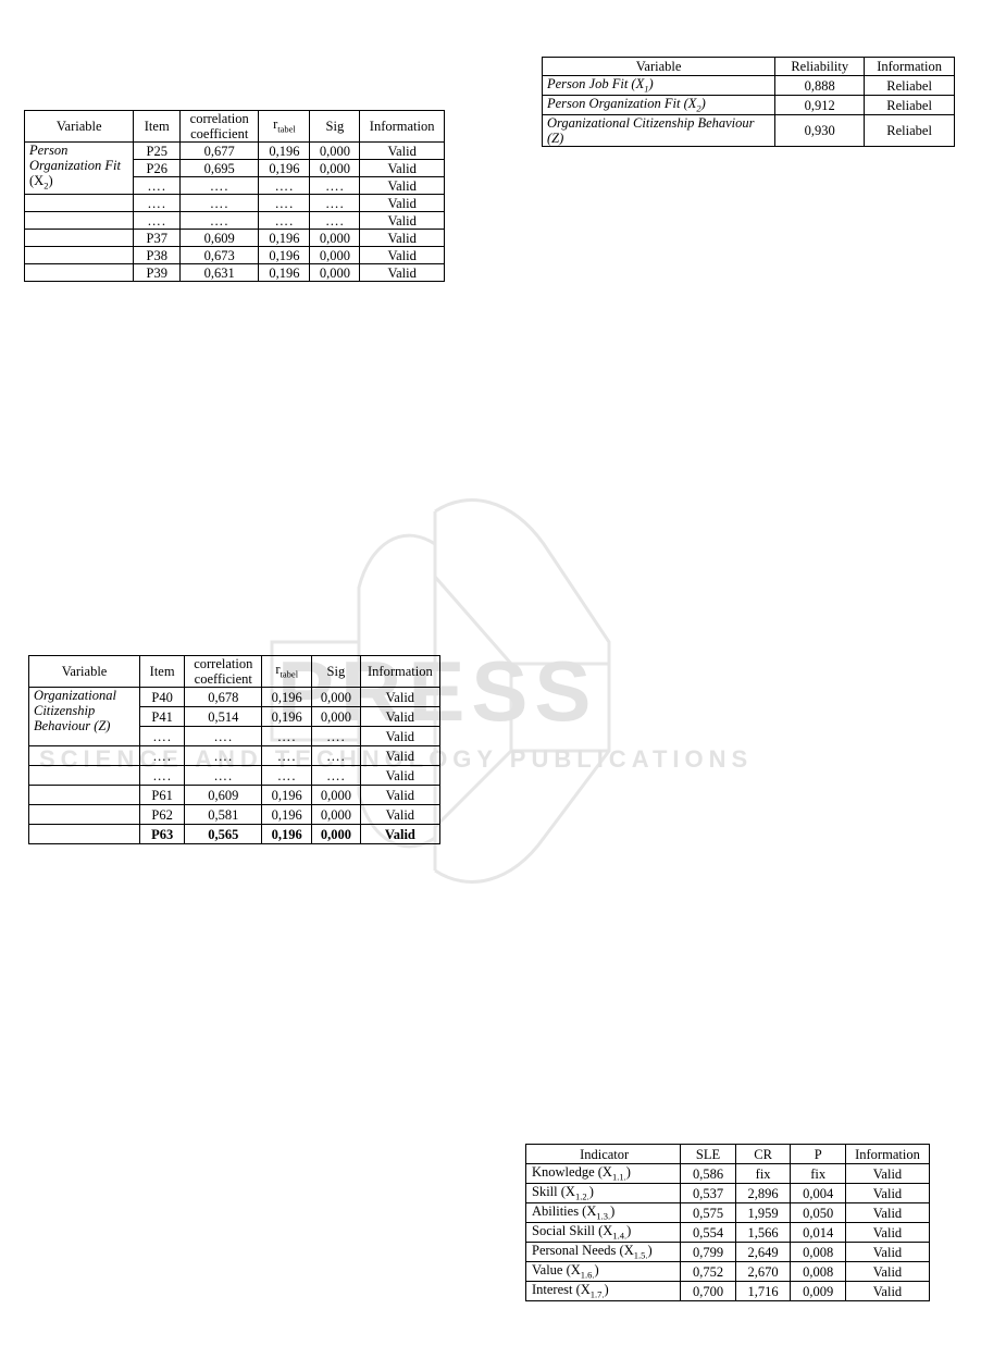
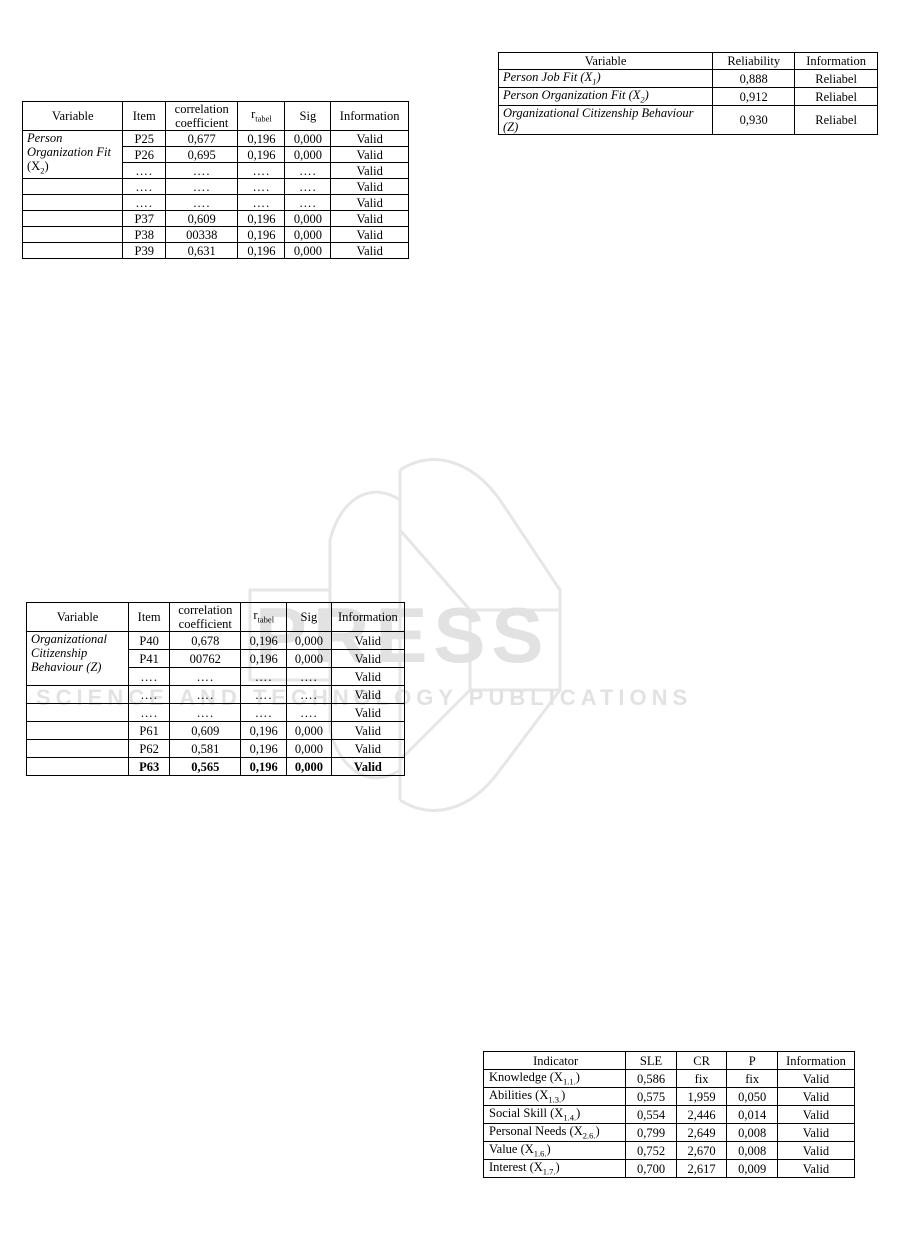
  PRESS
  SCIENCE AND TECHNOLOGY PUBLICATIONS
  Variable	Item	correlation coefficient	rtabel	Sig	Information
  Person Organization Fit (X2)	P25	0,677	0,196	0,000	Valid
  P26	0,695	0,196	0,000	Valid
  ….	….	….	….	Valid
  	….	….	….	….	Valid
  	….	….	….	….	Valid
  	P37	0,609	0,196	0,000	Valid
- 	P38	0,673	0,196	0,000	Valid
+ 	P38	00338	0,196	0,000	Valid
  	P39	0,631	0,196	0,000	Valid
  Variable	Reliability	Information
  Person Job Fit (X1)	0,888	Reliabel
  Person Organization Fit (X2)	0,912	Reliabel
  Organizational Citizenship Behaviour (Z)	0,930	Reliabel
  Variable	Item	correlation coefficient	rtabel	Sig	Information
  Organizational Citizenship Behaviour (Z)	P40	0,678	0,196	0,000	Valid
- P41	0,514	0,196	0,000	Valid
+ P41	00762	0,196	0,000	Valid
  ….	….	….	….	Valid
  	….	….	….	….	Valid
  	….	….	….	….	Valid
  	P61	0,609	0,196	0,000	Valid
  	P62	0,581	0,196	0,000	Valid
  	P63	0,565	0,196	0,000	Valid
  Indicator	SLE	CR	P	Information
  Knowledge (X1.1.)	0,586	fix	fix	Valid
- Skill (X1.2.)	0,537	2,896	0,004	Valid
  Abilities (X1.3.)	0,575	1,959	0,050	Valid
- Social Skill (X1.4.)	0,554	1,566	0,014	Valid
+ Social Skill (X1.4.)	0,554	2,446	0,014	Valid
- Personal Needs (X1.5.)	0,799	2,649	0,008	Valid
+ Personal Needs (X2.6.)	0,799	2,649	0,008	Valid
  Value (X1.6.)	0,752	2,670	0,008	Valid
- Interest (X1.7.)	0,700	1,716	0,009	Valid
+ Interest (X1.7.)	0,700	2,617	0,009	Valid
